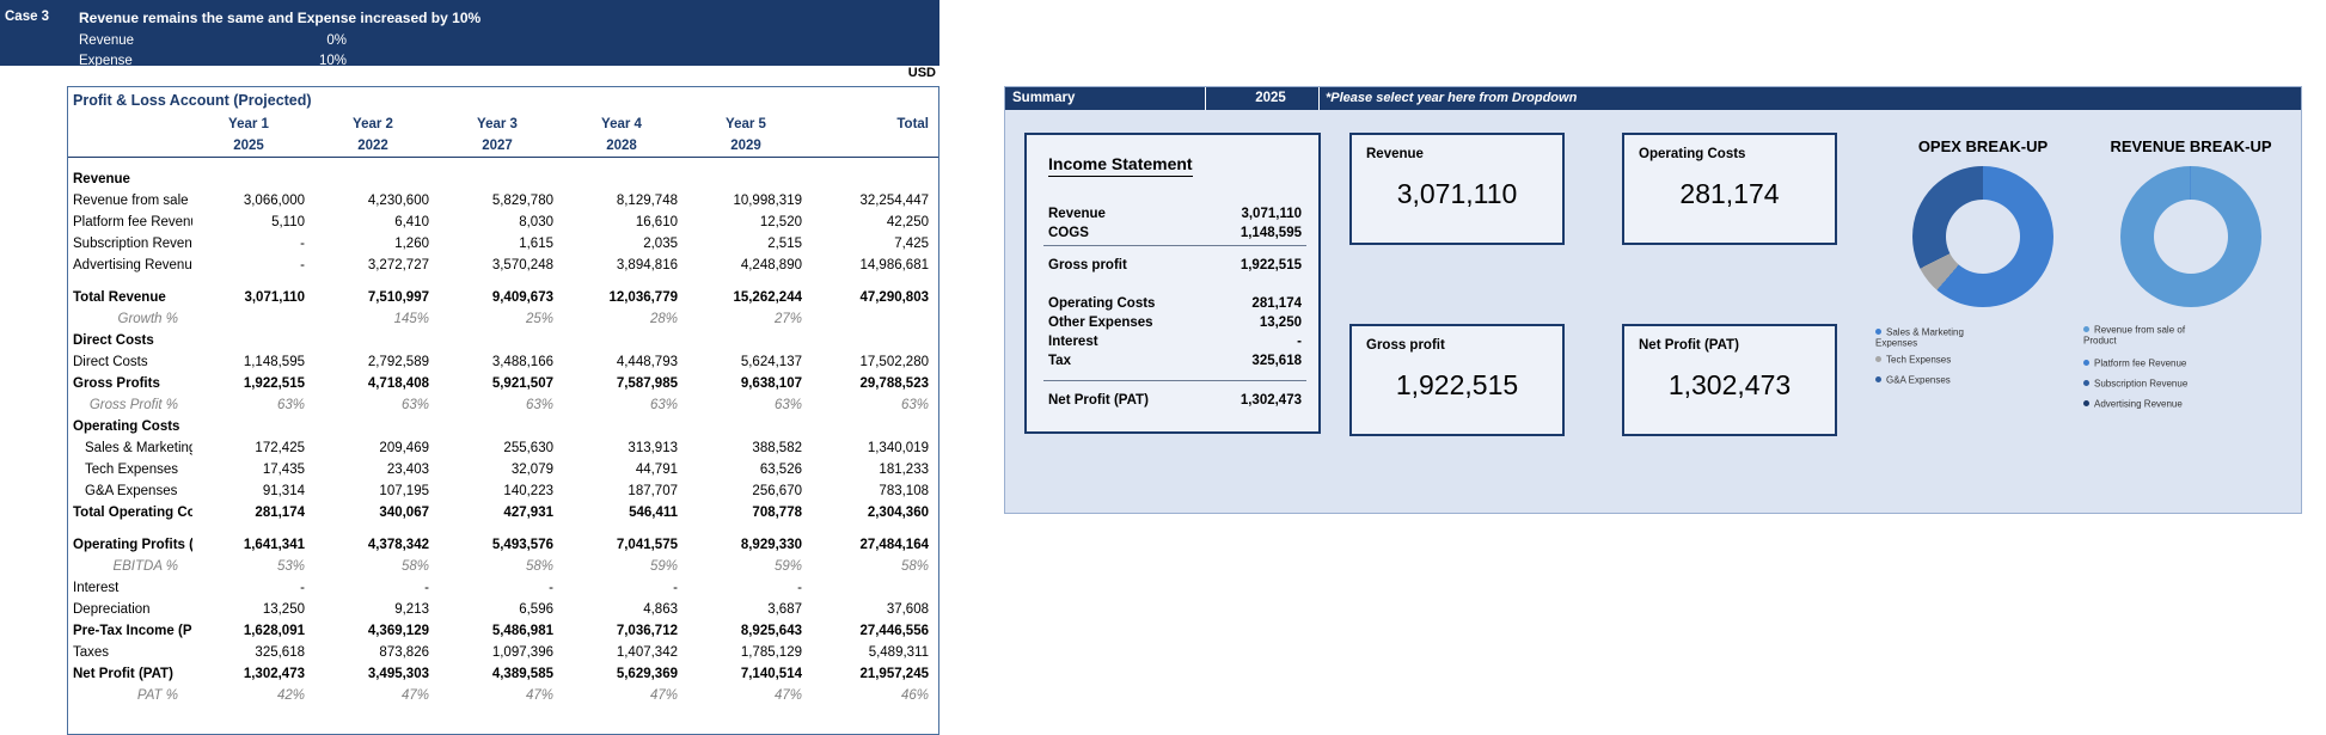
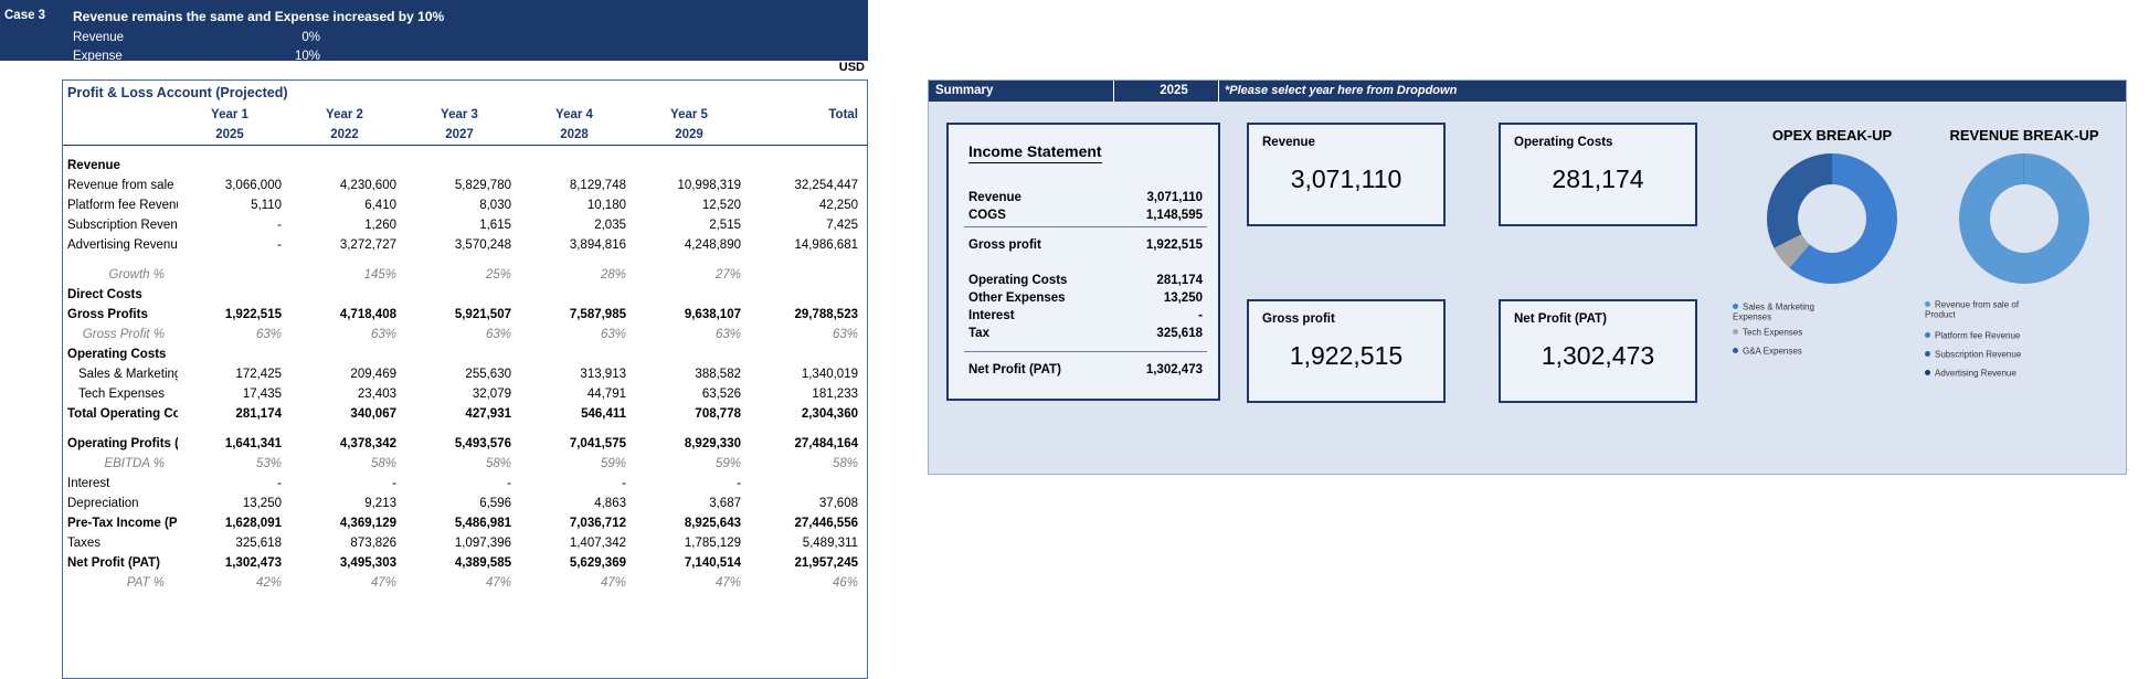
  Case 3
  Revenue remains the same and Expense increased by 10%
  Revenue
  0%
  Expense
  10%
  USD
  Profit & Loss Account (Projected)
  	Year 1	Year 2	Year 3	Year 4	Year 5	Total
  	2025	2022	2027	2028	2029
  Revenue
  Revenue from sale	3,066,000	4,230,600	5,829,780	8,129,748	10,998,319	32,254,447
- Platform fee Reven	5,110	6,410	8,030	16,610	12,520	42,250
+ Platform fee Reven	5,110	6,410	8,030	10,180	12,520	42,250
  Subscription Reven	-	1,260	1,615	2,035	2,515	7,425
  Advertising Revenu	-	3,272,727	3,570,248	3,894,816	4,248,890	14,986,681
- Total Revenue	3,071,110	7,510,997	9,409,673	12,036,779	15,262,244	47,290,803
  Growth %		145%	25%	28%	27%
  Direct Costs
- Direct Costs	1,148,595	2,792,589	3,488,166	4,448,793	5,624,137	17,502,280
  Gross Profits	1,922,515	4,718,408	5,921,507	7,587,985	9,638,107	29,788,523
  Gross Profit %	63%	63%	63%	63%	63%	63%
  Operating Costs
  Sales & Marketin	172,425	209,469	255,630	313,913	388,582	1,340,019
  Tech Expenses	17,435	23,403	32,079	44,791	63,526	181,233
- G&A Expenses	91,314	107,195	140,223	187,707	256,670	783,108
  Total Operating Co	281,174	340,067	427,931	546,411	708,778	2,304,360
  Operating Profits (	1,641,341	4,378,342	5,493,576	7,041,575	8,929,330	27,484,164
  EBITDA %	53%	58%	58%	59%	59%	58%
  Interest	-	-	-	-	-
  Depreciation	13,250	9,213	6,596	4,863	3,687	37,608
  Pre-Tax Income (P	1,628,091	4,369,129	5,486,981	7,036,712	8,925,643	27,446,556
  Taxes	325,618	873,826	1,097,396	1,407,342	1,785,129	5,489,311
  Net Profit (PAT)	1,302,473	3,495,303	4,389,585	5,629,369	7,140,514	21,957,245
  PAT %	42%	47%	47%	47%	47%	46%
  Summary
  2025
  *Please select year here from Dropdown
  Income Statement
  Revenue
  3,071,110
  COGS
  1,148,595
  Gross profit
  1,922,515
  Operating Costs
  281,174
  Other Expenses
  13,250
  Interest
  -
  Tax
  325,618
  Net Profit (PAT)
  1,302,473
  Revenue
  3,071,110
  Operating Costs
  281,174
  Gross profit
  1,922,515
  Net Profit (PAT)
  1,302,473
  OPEX BREAK-UP
  Sales & Marketing Expenses
  Tech Expenses
  G&A Expenses
  REVENUE BREAK-UP
  Revenue from sale of Product
  Platform fee Revenue
  Subscription Revenue
  Advertising Revenue
